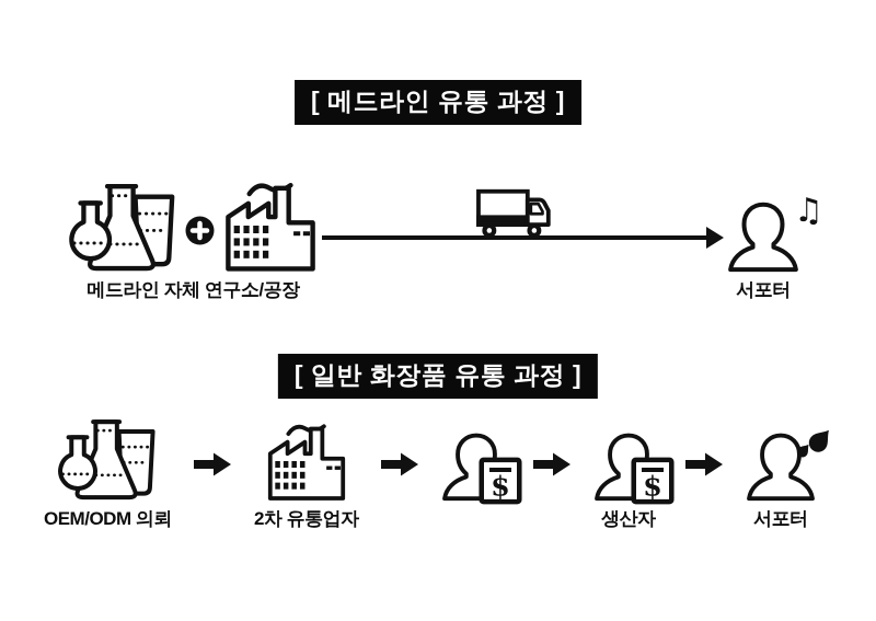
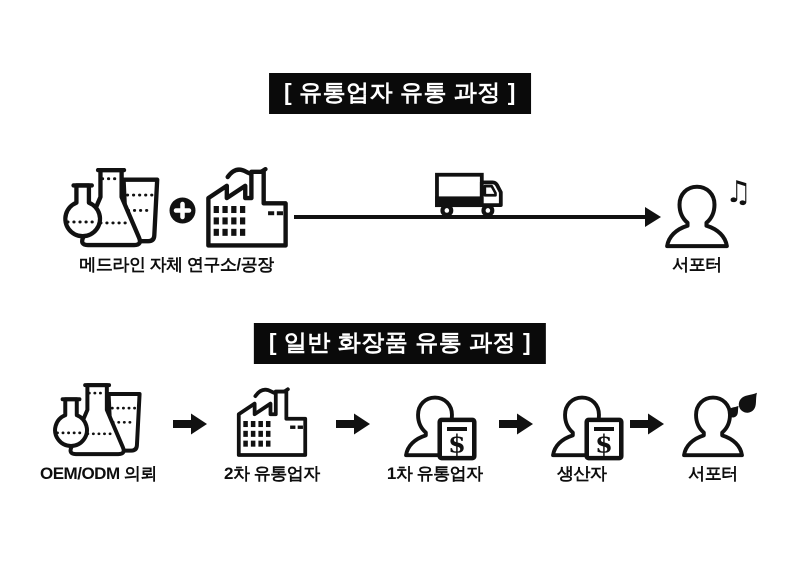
- [ 메드라인 유통 과정 ]
+ [ 유통업자 유통 과정 ]
  메드라인 자체 연구소/공장
  ♫
  서포터
  [ 일반 화장품 유통 과정 ]
  OEM/ODM 의뢰
  2차 유통업자
+ 1차 유통업자
  생산자
  서포터
